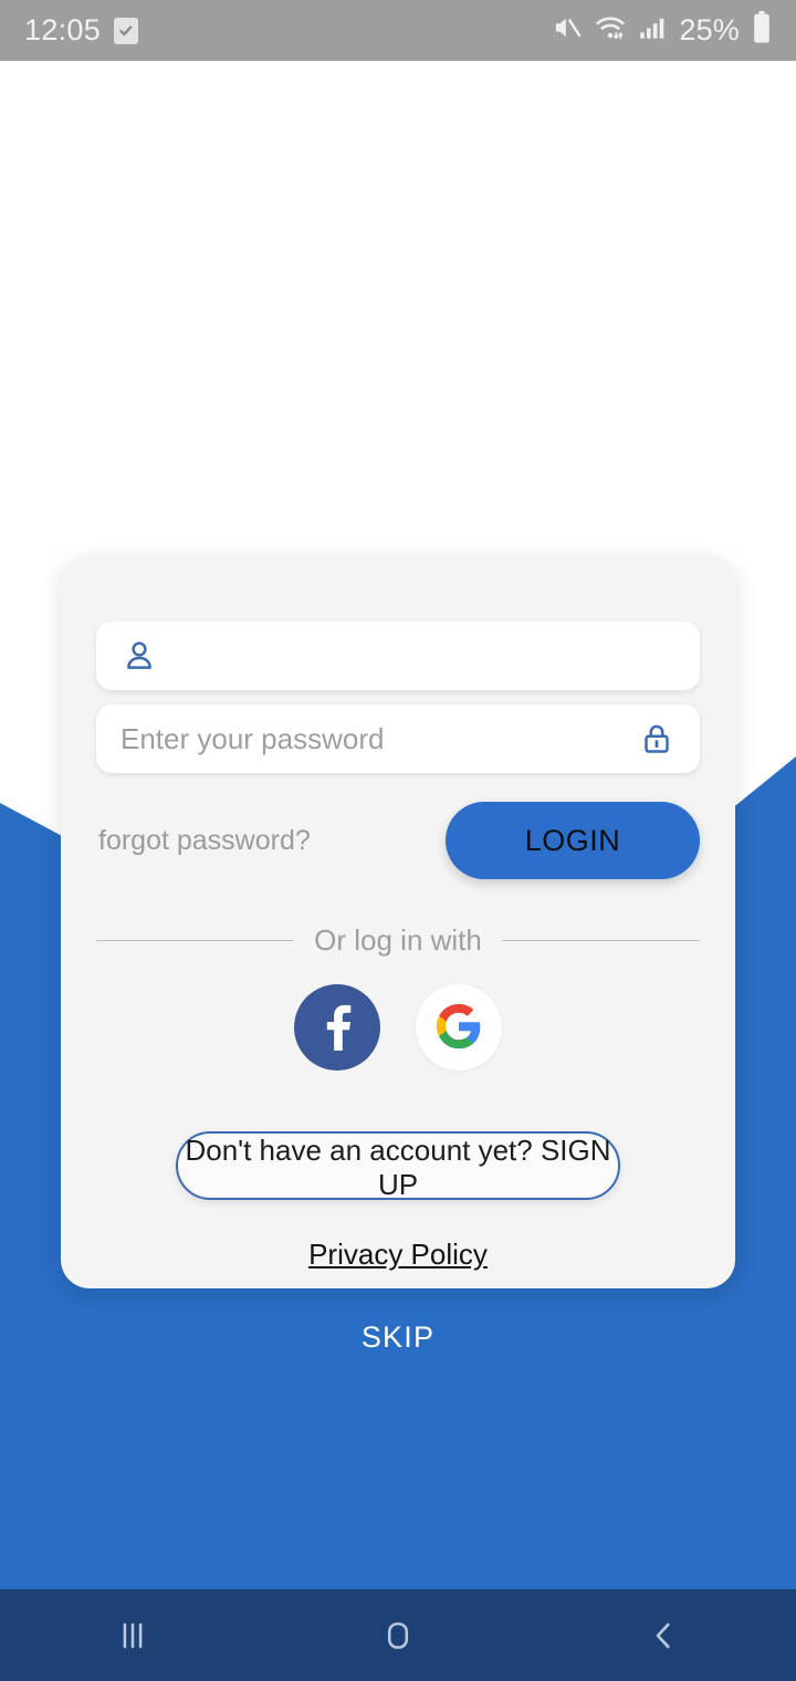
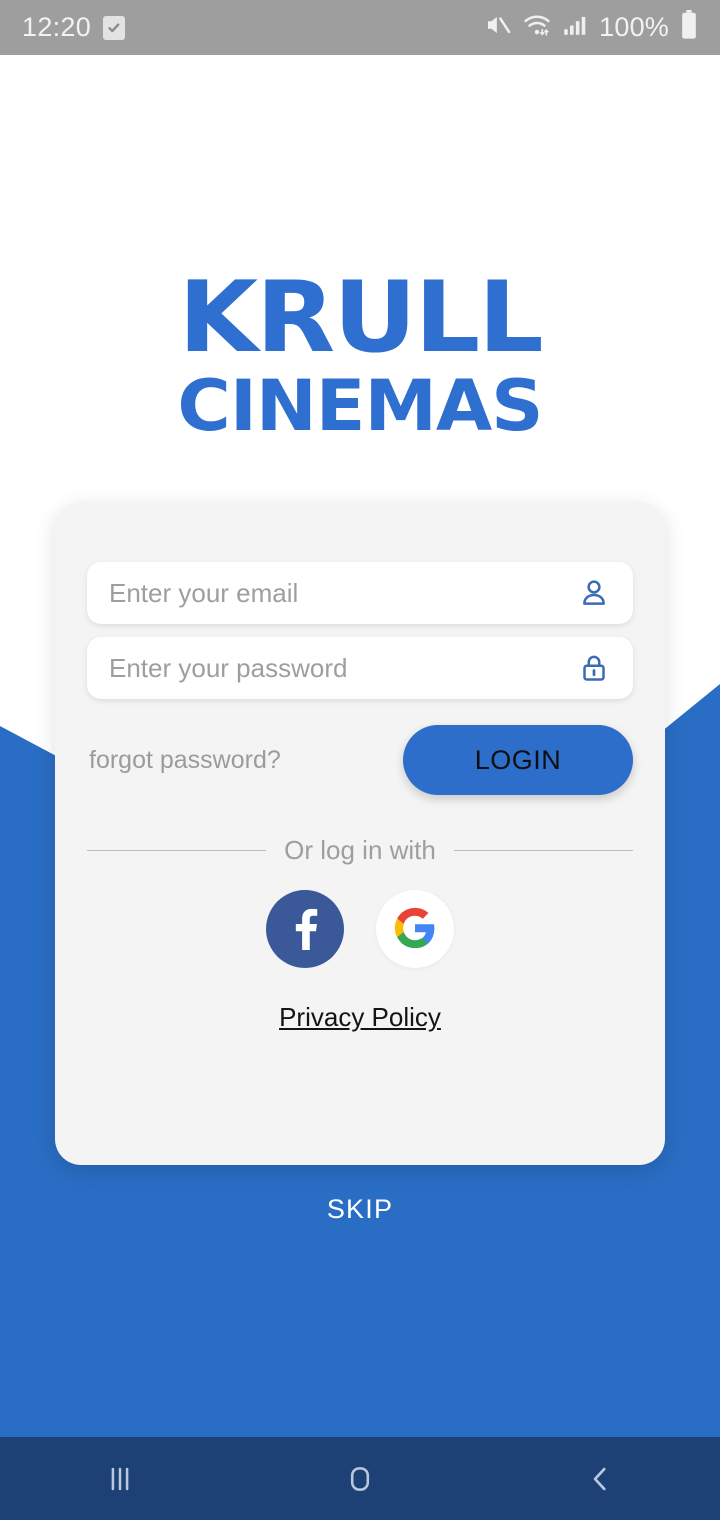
- 12:05
+ 12:20
- 25%
+ 100%
+ KRULL
+ CINEMAS
+ Enter your email
  Enter your password
  forgot password?
  LOGIN
  Or log in with
- Don't have an account yet? SIGN UP
  Privacy Policy
  SKIP
